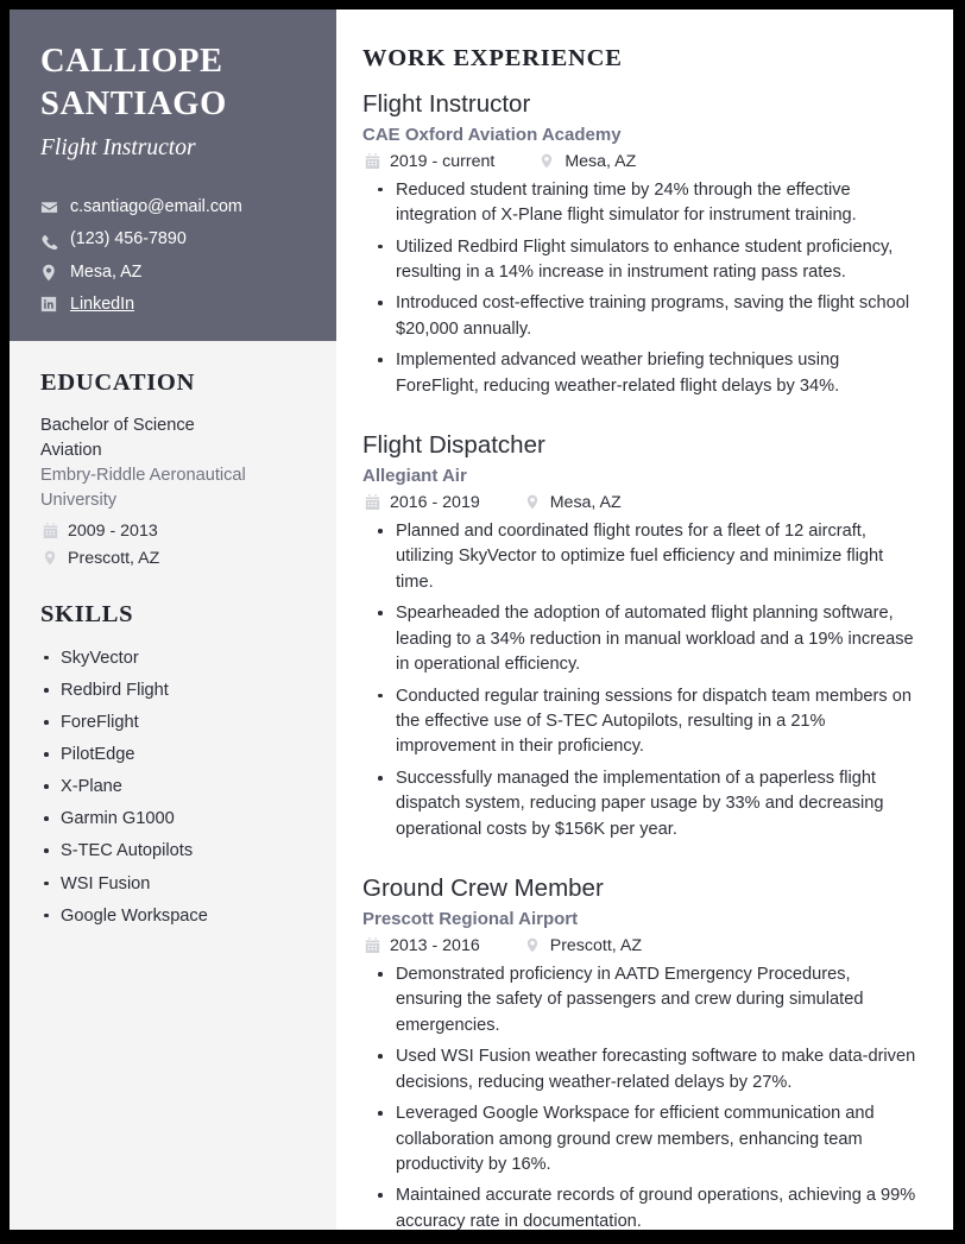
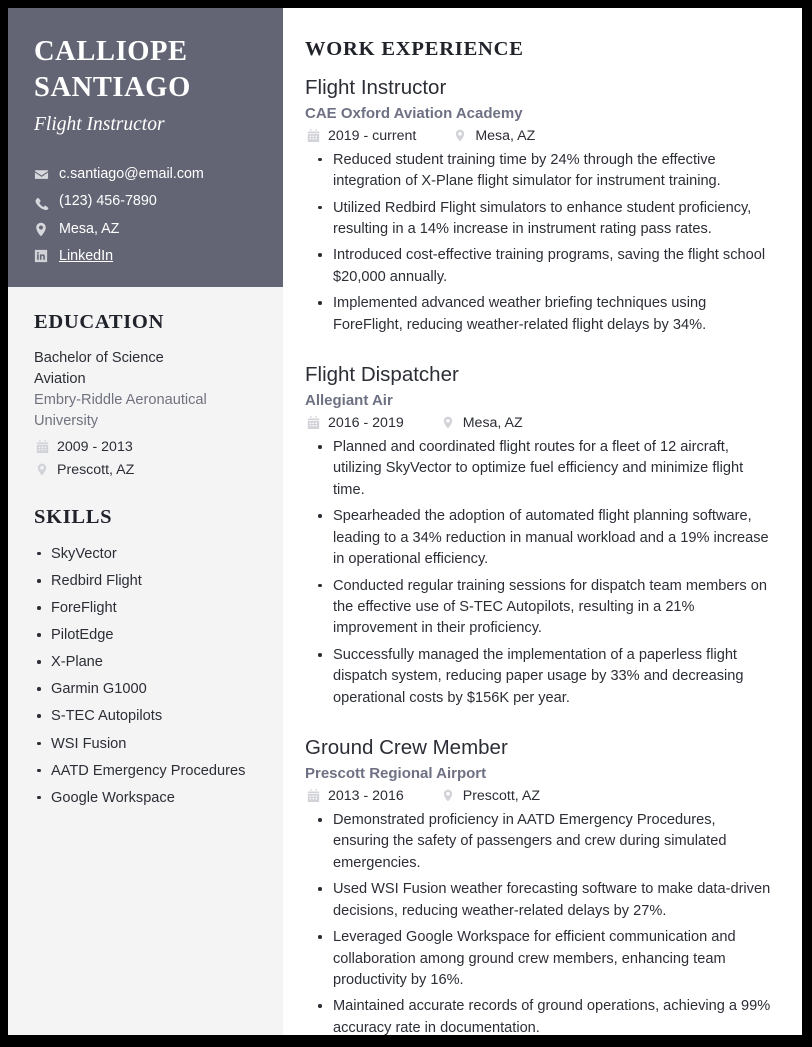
  CALLIOPE
  SANTIAGO
  Flight Instructor
  c.santiago@email.com
  (123) 456-7890
  Mesa, AZ
  LinkedIn
  EDUCATION
  Bachelor of Science
  Aviation
  Embry-Riddle Aeronautical University
  2009 - 2013
  Prescott, AZ
  SKILLS
  SkyVector
  Redbird Flight
  ForeFlight
  PilotEdge
  X-Plane
  Garmin G1000
  S-TEC Autopilots
  WSI Fusion
+ AATD Emergency Procedures
  Google Workspace
  WORK EXPERIENCE
  Flight Instructor
  CAE Oxford Aviation Academy
  2019 - current
  Mesa, AZ
  Reduced student training time by 24% through the effective integration of X-Plane flight simulator for instrument training.
  Utilized Redbird Flight simulators to enhance student proficiency, resulting in a 14% increase in instrument rating pass rates.
  Introduced cost-effective training programs, saving the flight school $20,000 annually.
  Implemented advanced weather briefing techniques using ForeFlight, reducing weather-related flight delays by 34%.
  Flight Dispatcher
  Allegiant Air
  2016 - 2019
  Mesa, AZ
  Planned and coordinated flight routes for a fleet of 12 aircraft, utilizing SkyVector to optimize fuel efficiency and minimize flight time.
  Spearheaded the adoption of automated flight planning software, leading to a 34% reduction in manual workload and a 19% increase in operational efficiency.
  Conducted regular training sessions for dispatch team members on the effective use of S-TEC Autopilots, resulting in a 21% improvement in their proficiency.
  Successfully managed the implementation of a paperless flight dispatch system, reducing paper usage by 33% and decreasing operational costs by $156K per year.
  Ground Crew Member
  Prescott Regional Airport
  2013 - 2016
  Prescott, AZ
  Demonstrated proficiency in AATD Emergency Procedures, ensuring the safety of passengers and crew during simulated emergencies.
  Used WSI Fusion weather forecasting software to make data-driven decisions, reducing weather-related delays by 27%.
  Leveraged Google Workspace for efficient communication and collaboration among ground crew members, enhancing team productivity by 16%.
  Maintained accurate records of ground operations, achieving a 99% accuracy rate in documentation.
